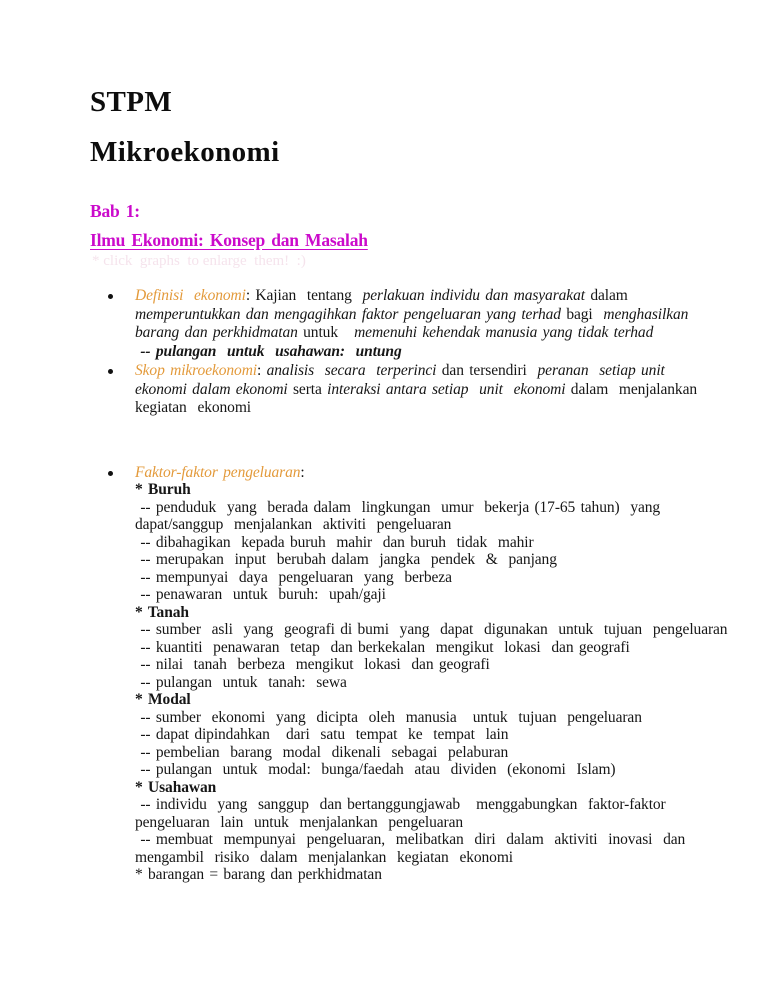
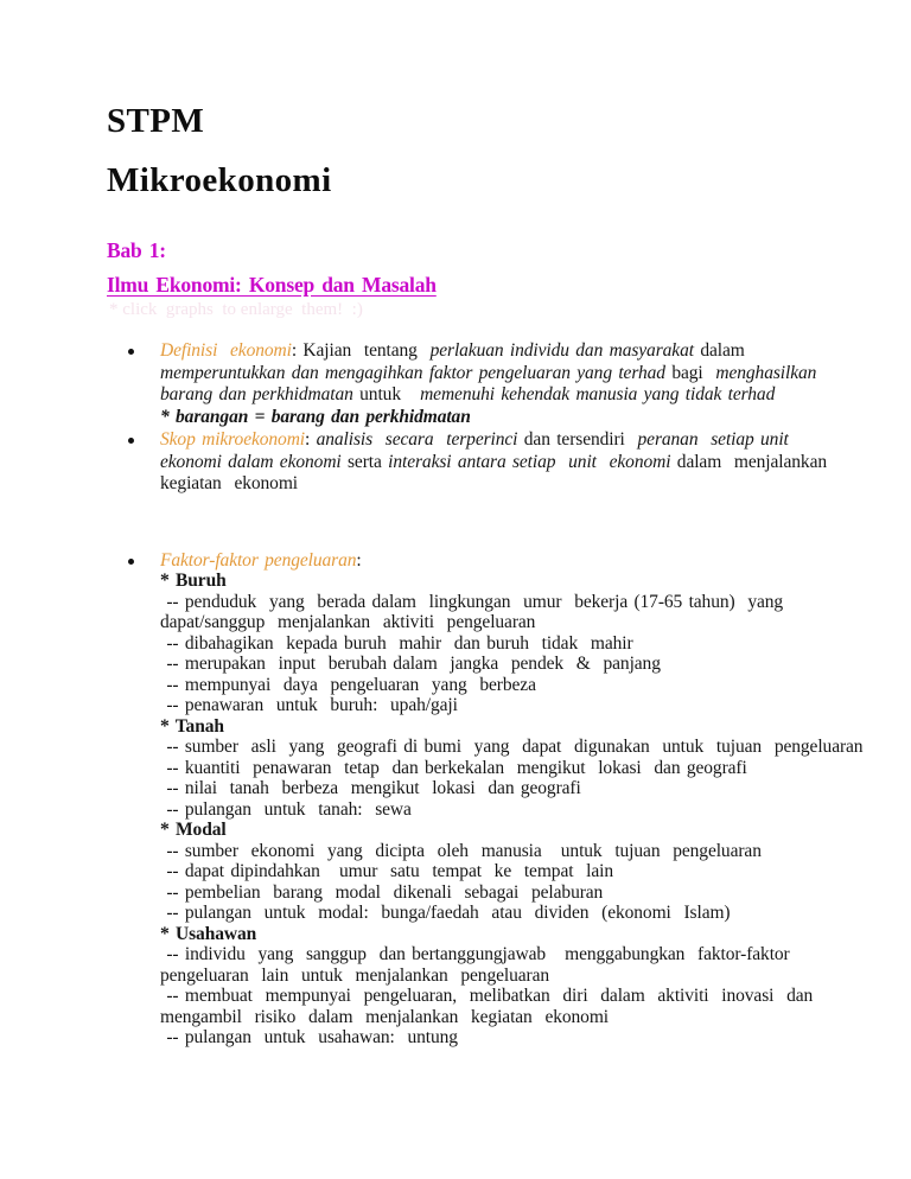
  STPM
  Mikroekonomi
  Bab 1:
  Ilmu Ekonomi: Konsep dan Masalah
  * click graphs to enlarge them! :)
  Definisi ekonomi: Kajian tentang perlakuan individu dan masyarakat dalam
  memperuntukkan dan mengagihkan faktor pengeluaran yang terhad bagi menghasilkan
  barang dan perkhidmatan untuk memenuhi kehendak manusia yang tidak terhad
- -- pulangan untuk usahawan: untung
+ * barangan = barang dan perkhidmatan
  Skop mikroekonomi: analisis secara terperinci dan tersendiri peranan setiap unit
  ekonomi dalam ekonomi serta interaksi antara setiap unit ekonomi dalam menjalankan
  kegiatan ekonomi
  Faktor-faktor pengeluaran:
  * Buruh
  -- penduduk yang berada dalam lingkungan umur bekerja (17-65 tahun) yang
  dapat/sanggup menjalankan aktiviti pengeluaran
  -- dibahagikan kepada buruh mahir dan buruh tidak mahir
  -- merupakan input berubah dalam jangka pendek & panjang
  -- mempunyai daya pengeluaran yang berbeza
  -- penawaran untuk buruh: upah/gaji
  * Tanah
  -- sumber asli yang geografi di bumi yang dapat digunakan untuk tujuan pengeluaran
  -- kuantiti penawaran tetap dan berkekalan mengikut lokasi dan geografi
  -- nilai tanah berbeza mengikut lokasi dan geografi
  -- pulangan untuk tanah: sewa
  * Modal
  -- sumber ekonomi yang dicipta oleh manusia untuk tujuan pengeluaran
- -- dapat dipindahkan dari satu tempat ke tempat lain
+ -- dapat dipindahkan umur satu tempat ke tempat lain
  -- pembelian barang modal dikenali sebagai pelaburan
  -- pulangan untuk modal: bunga/faedah atau dividen (ekonomi Islam)
  * Usahawan
  -- individu yang sanggup dan bertanggungjawab menggabungkan faktor-faktor
  pengeluaran lain untuk menjalankan pengeluaran
  -- membuat mempunyai pengeluaran, melibatkan diri dalam aktiviti inovasi dan
  mengambil risiko dalam menjalankan kegiatan ekonomi
- * barangan = barang dan perkhidmatan
+ -- pulangan untuk usahawan: untung
